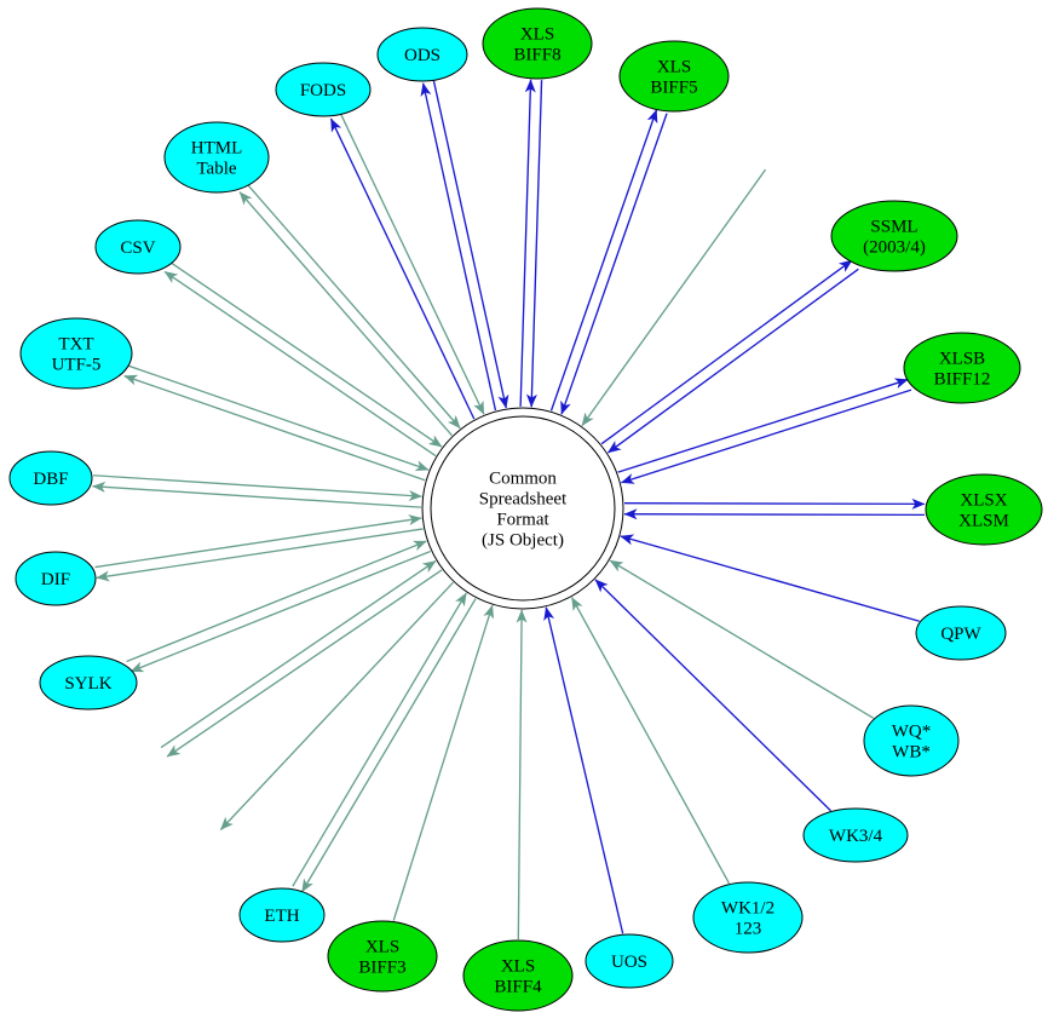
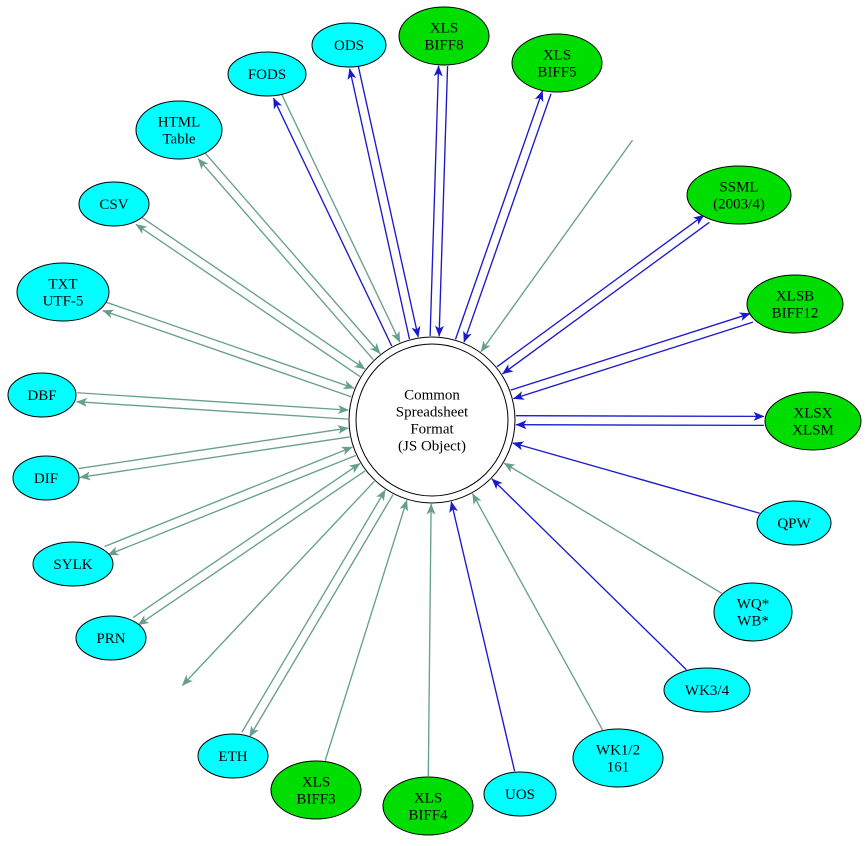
  Common Spreadsheet Format (JS Object)
  ODS
  XLS BIFF8
  XLS BIFF5
  SSML (2003/4)
  XLSB BIFF12
  XLSX XLSM
  QPW
  WQ* WB*
  WK3/4
- WK1/2 123
+ WK1/2 161
  UOS
  XLS BIFF4
  XLS BIFF3
  ETH
+ PRN
  SYLK
  DIF
  DBF
  TXT UTF-5
  CSV
  HTML Table
  FODS
